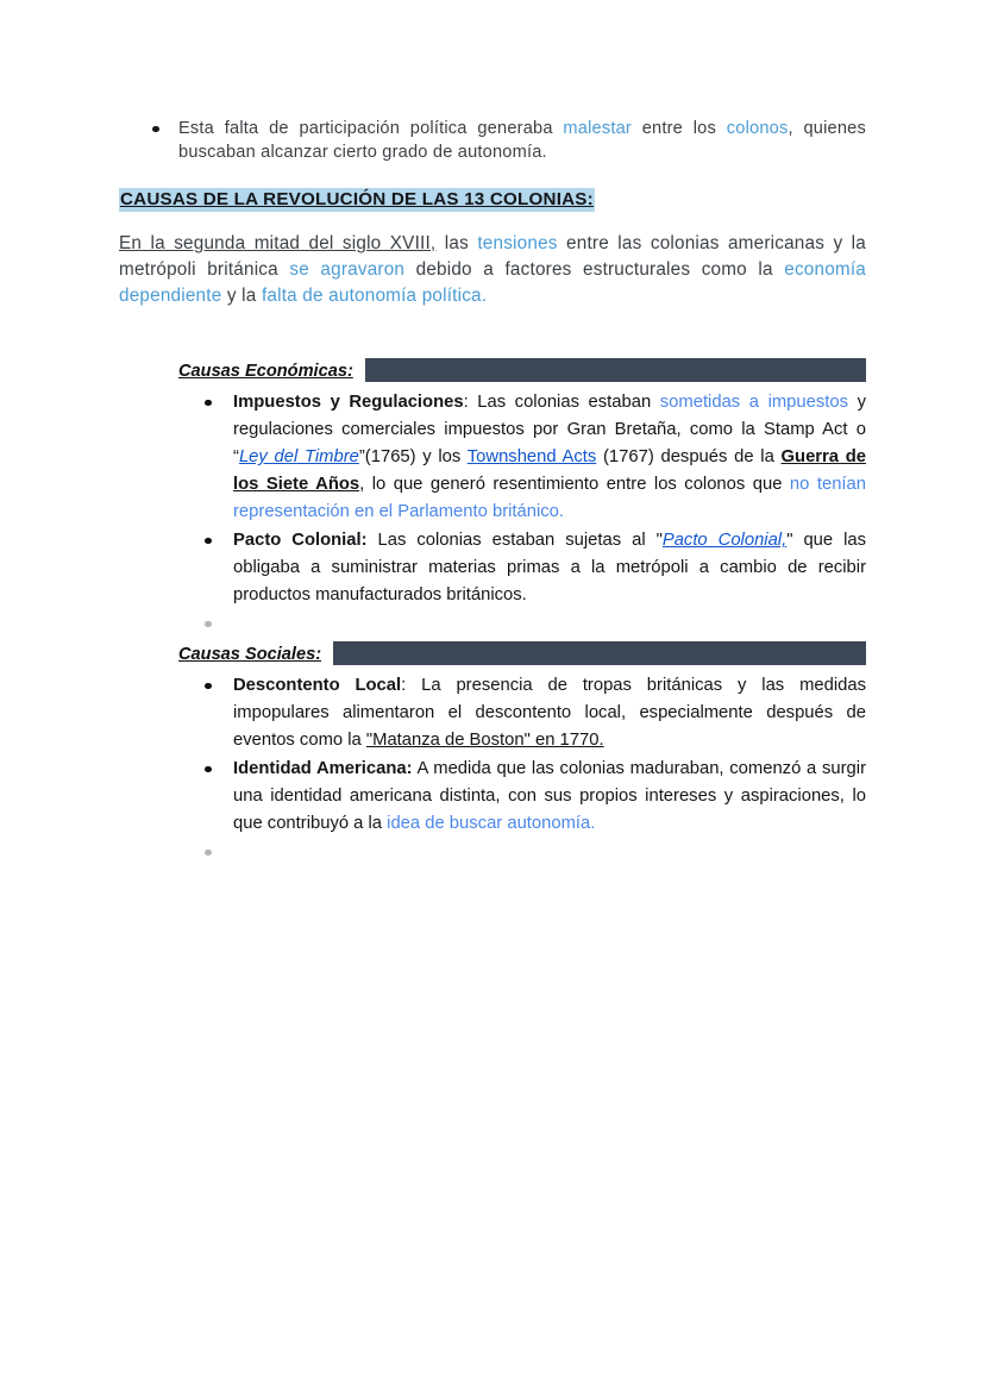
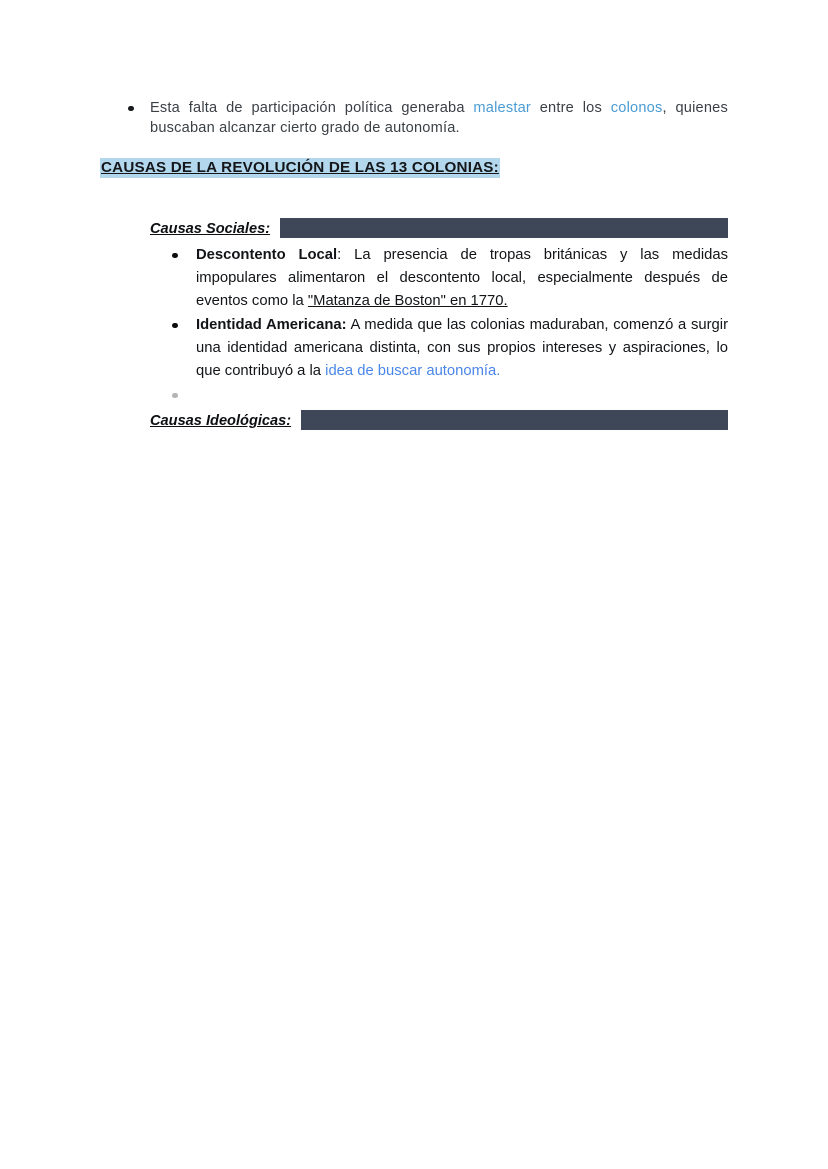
  Esta falta de participación política generaba malestar entre los colonos, quienes buscaban alcanzar cierto grado de autonomía.
  CAUSAS DE LA REVOLUCIÓN DE LAS 13 COLONIAS:
- En la segunda mitad del siglo XVIII, las tensiones entre las colonias americanas y la metrópoli británica se agravaron debido a factores estructurales como la economía dependiente y la falta de autonomía política.
- Causas Económicas:
- Impuestos y Regulaciones: Las colonias estaban sometidas a impuestos y regulaciones comerciales impuestos por Gran Bretaña, como la Stamp Act o “Ley del Timbre”(1765) y los Townshend Acts (1767) después de la Guerra de los Siete Años, lo que generó resentimiento entre los colonos que no tenían representación en el Parlamento británico.
- Pacto Colonial: Las colonias estaban sujetas al "Pacto Colonial," que las obligaba a suministrar materias primas a la metrópoli a cambio de recibir productos manufacturados británicos.
  Causas Sociales:
  Descontento Local: La presencia de tropas británicas y las medidas impopulares alimentaron el descontento local, especialmente después de eventos como la "Matanza de Boston" en 1770.
  Identidad Americana: A medida que las colonias maduraban, comenzó a surgir una identidad americana distinta, con sus propios intereses y aspiraciones, lo que contribuyó a la idea de buscar autonomía.
+ Causas Ideológicas:
